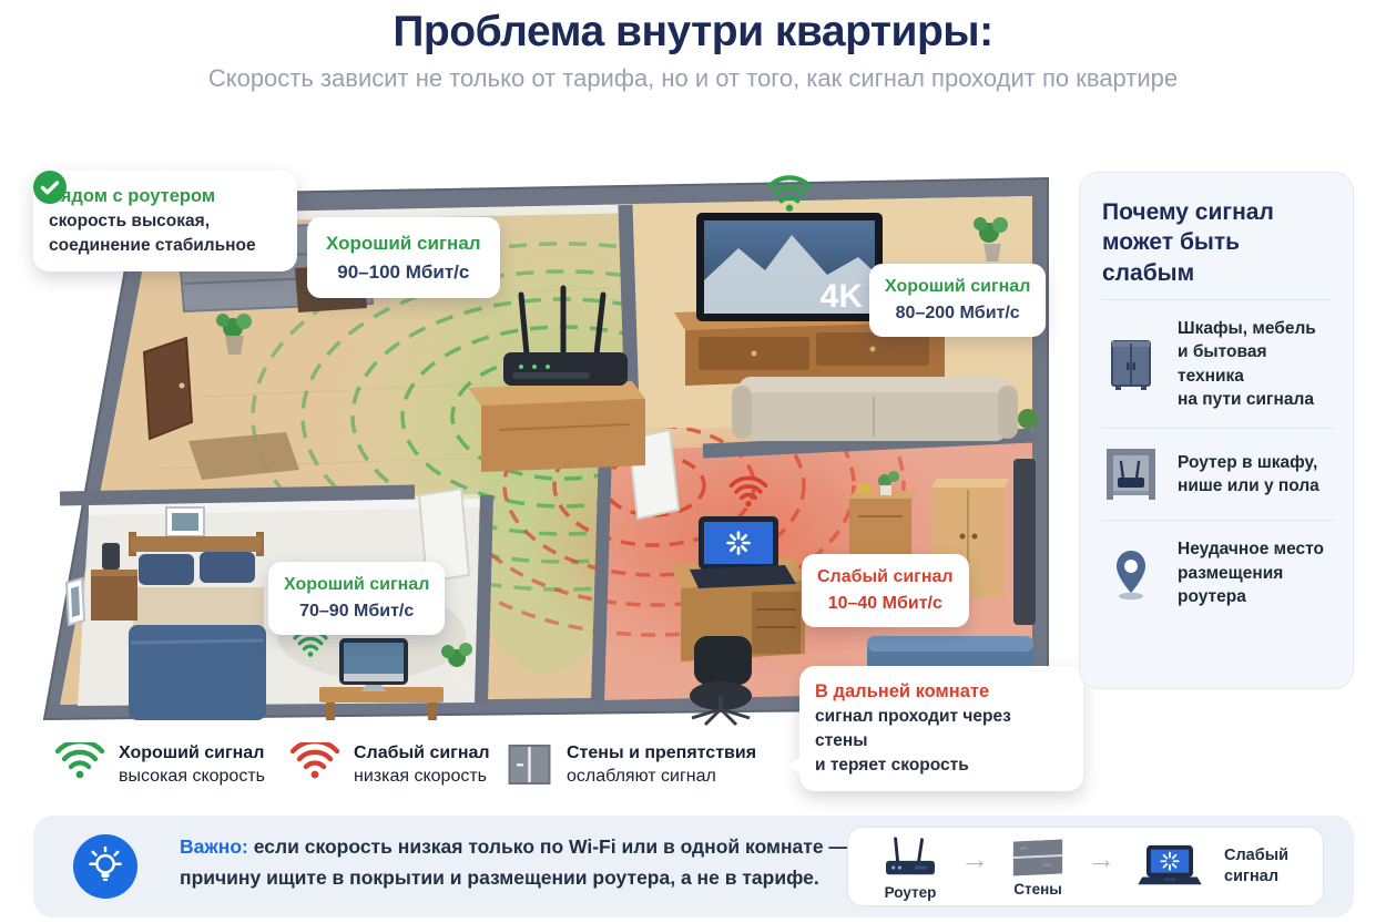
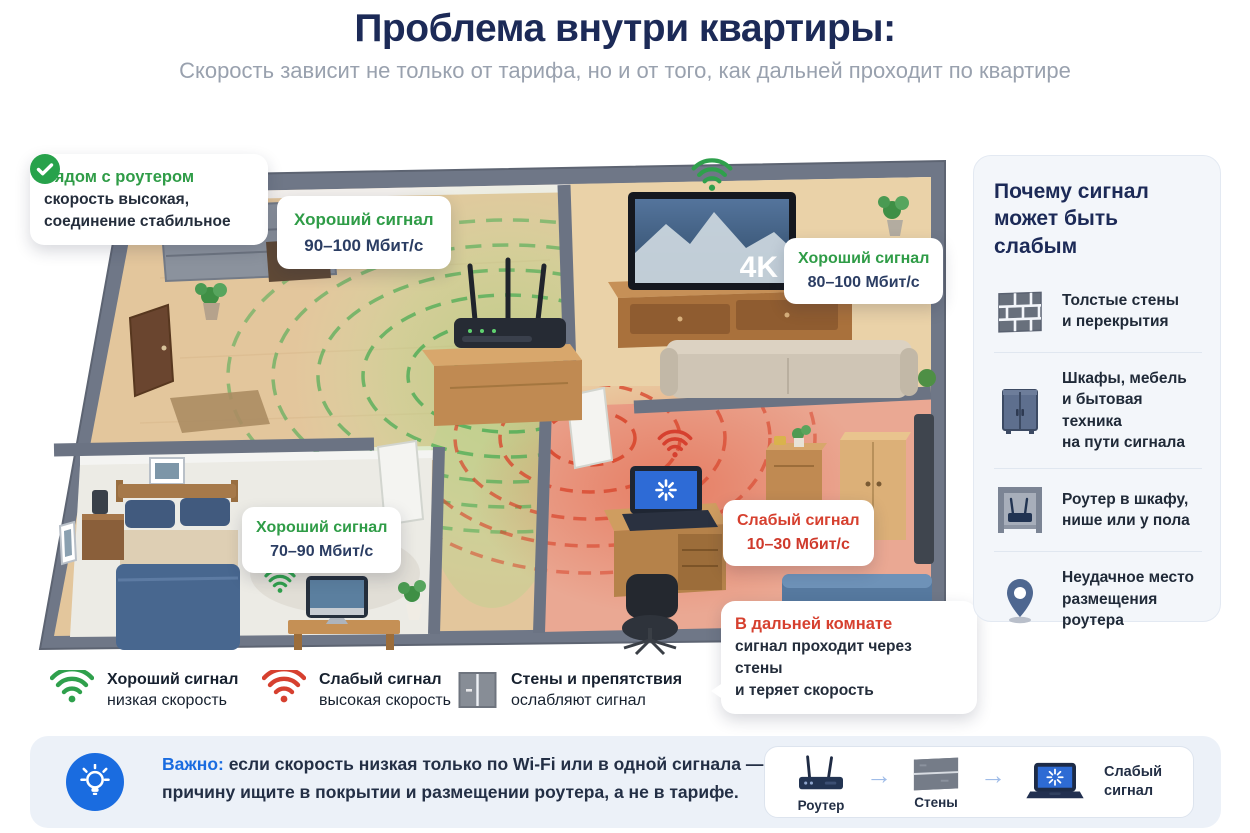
  Проблема внутри квартиры:
- Скорость зависит не только от тарифа, но и от того, как сигнал проходит по квартире
+ Скорость зависит не только от тарифа, но и от того, как дальней проходит по квартире
  4K
  ядом с роутером
  скорость высокая,
  соединение стабильное
  Хороший сигнал
  90–100 Мбит/с
  Хороший сигнал
- 80–200 Мбит/с
+ 80–100 Мбит/с
  Хороший сигнал
  70–90 Мбит/с
  Слабый сигнал
- 10–40 Мбит/с
+ 10–30 Мбит/с
  В дальней комнате
  сигнал проходит через стены
  и теряет скорость
  Почему сигнал
  может быть слабым
+ Толстые стены
+ и перекрытия
  Шкафы, мебель
  и бытовая техника
  на пути сигнала
  Роутер в шкафу,
  нише или у пола
  Неудачное место
  размещения роутера
  Хороший сигнал
- высокая скорость
+ низкая скорость
  Слабый сигнал
- низкая скорость
+ высокая скорость
  Стены и препятствия
  ослабляют сигнал
- Важно: если скорость низкая только по Wi-Fi или в одной комнате —
+ Важно: если скорость низкая только по Wi-Fi или в одной сигнала —
  причину ищите в покрытии и размещении роутера, а не в тарифе.
  Роутер
  →
  Стены
  →
  Слабый
  сигнал
